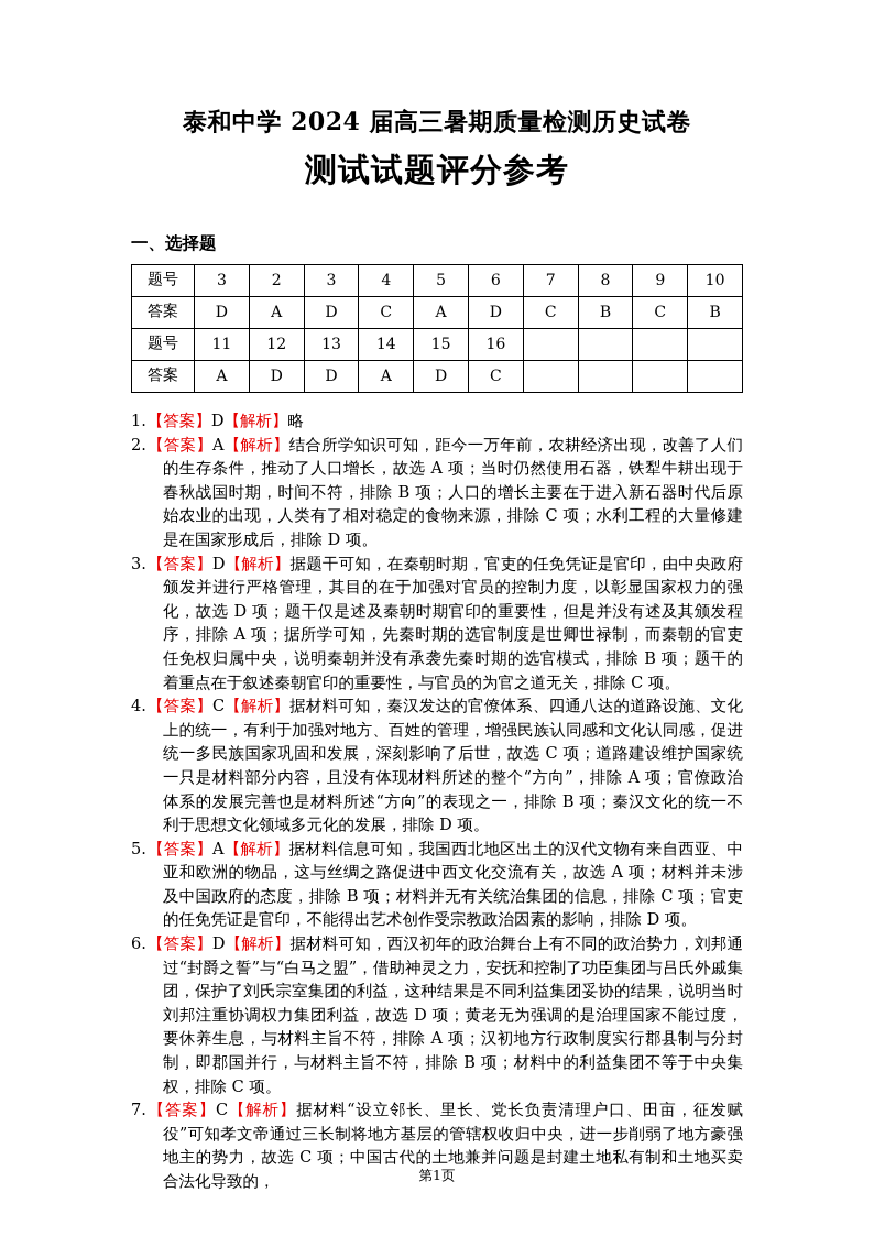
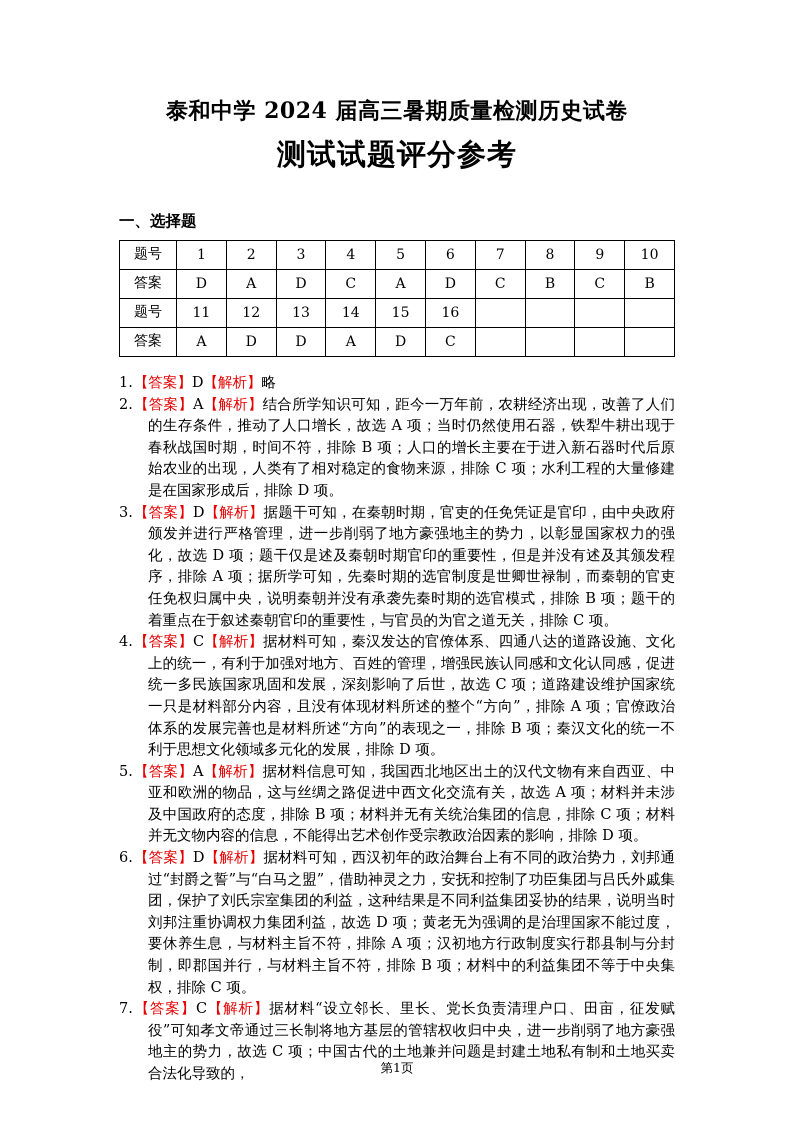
  泰和中学 2024 届高三暑期质量检测历史试卷
  测试试题评分参考
  一、选择题
- 题号	3	2	3	4	5	6	7	8	9	10
+ 题号	1	2	3	4	5	6	7	8	9	10
  答案	D	A	D	C	A	D	C	B	C	B
  题号	11	12	13	14	15	16
  答案	A	D	D	A	D	C
  1.【答案】D【解析】略
  2.【答案】A【解析】结合所学知识可知，距今一万年前，农耕经济出现，改善了人们的生存条件，推动了人口增长，故选 A 项；当时仍然使用石器，铁犁牛耕出现于春秋战国时期，时间不符，排除 B 项；人口的增长主要在于进入新石器时代后原始农业的出现，人类有了相对稳定的食物来源，排除 C 项；水利工程的大量修建是在国家形成后，排除 D 项。
- 3.【答案】D【解析】据题干可知，在秦朝时期，官吏的任免凭证是官印，由中央政府颁发并进行严格管理，其目的在于加强对官员的控制力度，以彰显国家权力的强化，故选 D 项；题干仅是述及秦朝时期官印的重要性，但是并没有述及其颁发程序，排除 A 项；据所学可知，先秦时期的选官制度是世卿世禄制，而秦朝的官吏任免权归属中央，说明秦朝并没有承袭先秦时期的选官模式，排除 B 项；题干的着重点在于叙述秦朝官印的重要性，与官员的为官之道无关，排除 C 项。
+ 3.【答案】D【解析】据题干可知，在秦朝时期，官吏的任免凭证是官印，由中央政府颁发并进行严格管理，进一步削弱了地方豪强地主的势力，以彰显国家权力的强化，故选 D 项；题干仅是述及秦朝时期官印的重要性，但是并没有述及其颁发程序，排除 A 项；据所学可知，先秦时期的选官制度是世卿世禄制，而秦朝的官吏任免权归属中央，说明秦朝并没有承袭先秦时期的选官模式，排除 B 项；题干的着重点在于叙述秦朝官印的重要性，与官员的为官之道无关，排除 C 项。
  4.【答案】C【解析】据材料可知，秦汉发达的官僚体系、四通八达的道路设施、文化上的统一，有利于加强对地方、百姓的管理，增强民族认同感和文化认同感，促进统一多民族国家巩固和发展，深刻影响了后世，故选 C 项；道路建设维护国家统一只是材料部分内容，且没有体现材料所述的整个“方向”，排除 A 项；官僚政治体系的发展完善也是材料所述“方向”的表现之一，排除 B 项；秦汉文化的统一不利于思想文化领域多元化的发展，排除 D 项。
- 5.【答案】A【解析】据材料信息可知，我国西北地区出土的汉代文物有来自西亚、中亚和欧洲的物品，这与丝绸之路促进中西文化交流有关，故选 A 项；材料并未涉及中国政府的态度，排除 B 项；材料并无有关统治集团的信息，排除 C 项；官吏的任免凭证是官印，不能得出艺术创作受宗教政治因素的影响，排除 D 项。
+ 5.【答案】A【解析】据材料信息可知，我国西北地区出土的汉代文物有来自西亚、中亚和欧洲的物品，这与丝绸之路促进中西文化交流有关，故选 A 项；材料并未涉及中国政府的态度，排除 B 项；材料并无有关统治集团的信息，排除 C 项；材料并无文物内容的信息，不能得出艺术创作受宗教政治因素的影响，排除 D 项。
  6.【答案】D【解析】据材料可知，西汉初年的政治舞台上有不同的政治势力，刘邦通过“封爵之誓”与“白马之盟”，借助神灵之力，安抚和控制了功臣集团与吕氏外戚集团，保护了刘氏宗室集团的利益，这种结果是不同利益集团妥协的结果，说明当时刘邦注重协调权力集团利益，故选 D 项；黄老无为强调的是治理国家不能过度，要休养生息，与材料主旨不符，排除 A 项；汉初地方行政制度实行郡县制与分封制，即郡国并行，与材料主旨不符，排除 B 项；材料中的利益集团不等于中央集权，排除 C 项。
  7.【答案】C【解析】据材料“设立邻长、里长、党长负责清理户口、田亩，征发赋役”可知孝文帝通过三长制将地方基层的管辖权收归中央，进一步削弱了地方豪强地主的势力，故选 C 项；中国古代的土地兼并问题是封建土地私有制和土地买卖合法化导致的，
  第1页
